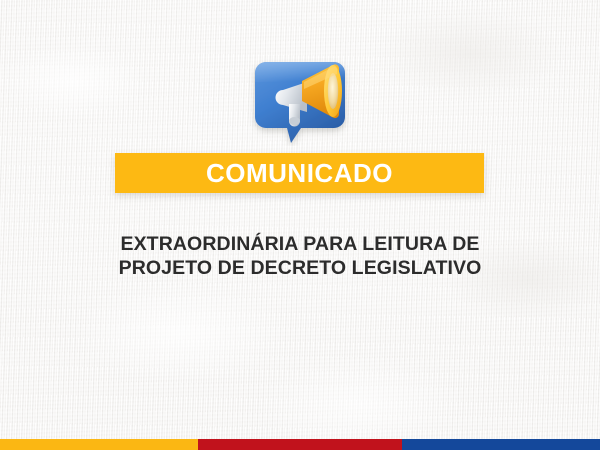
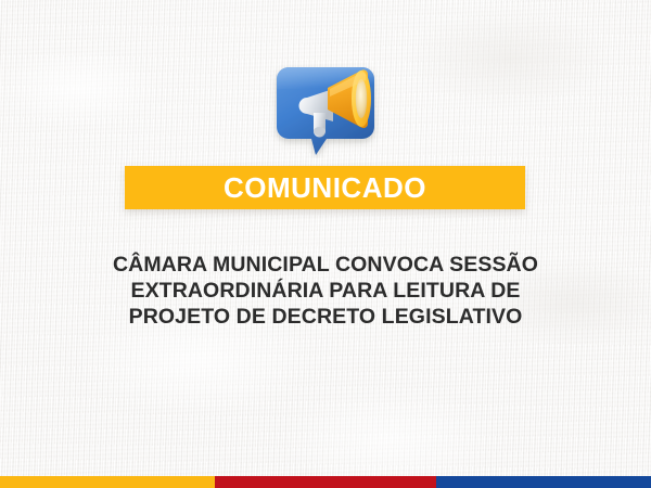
  COMUNICADO
+ CÂMARA MUNICIPAL CONVOCA SESSÃO
  EXTRAORDINÁRIA PARA LEITURA DE
  PROJETO DE DECRETO LEGISLATIVO
